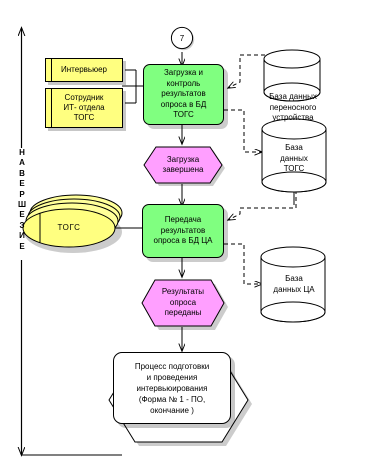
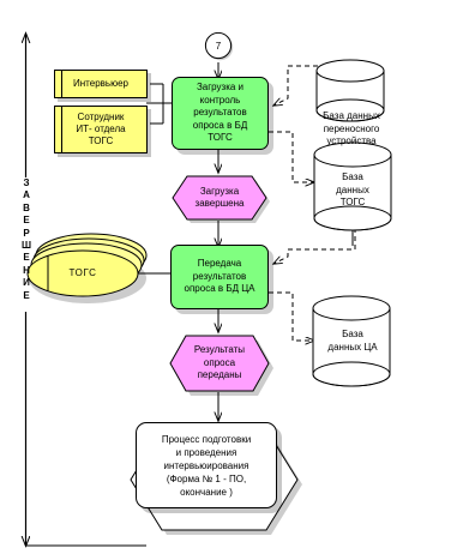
- Н
+ З
  А
  В
  Е
  Р
  Ш
  Е
- З
+ Н
  И
  Е
  7
  Интервьюер
  Сотрудник
  ИТ- отдела
  ТОГС
  Загрузка и
  контроль
  результатов
  опроса в БД
  ТОГС
  Загрузка
  завершена
  Передача
  результатов
  опроса в БД ЦА
  ТОГС
  Результаты
  опроса
  переданы
  Процесс подготовки
  и проведения
  интервьюирования
  (Форма № 1 - ПО,
  окончание )
  База данных
  переносного
  устройства
  База
  данных
  ТОГС
  База
  данных ЦА
